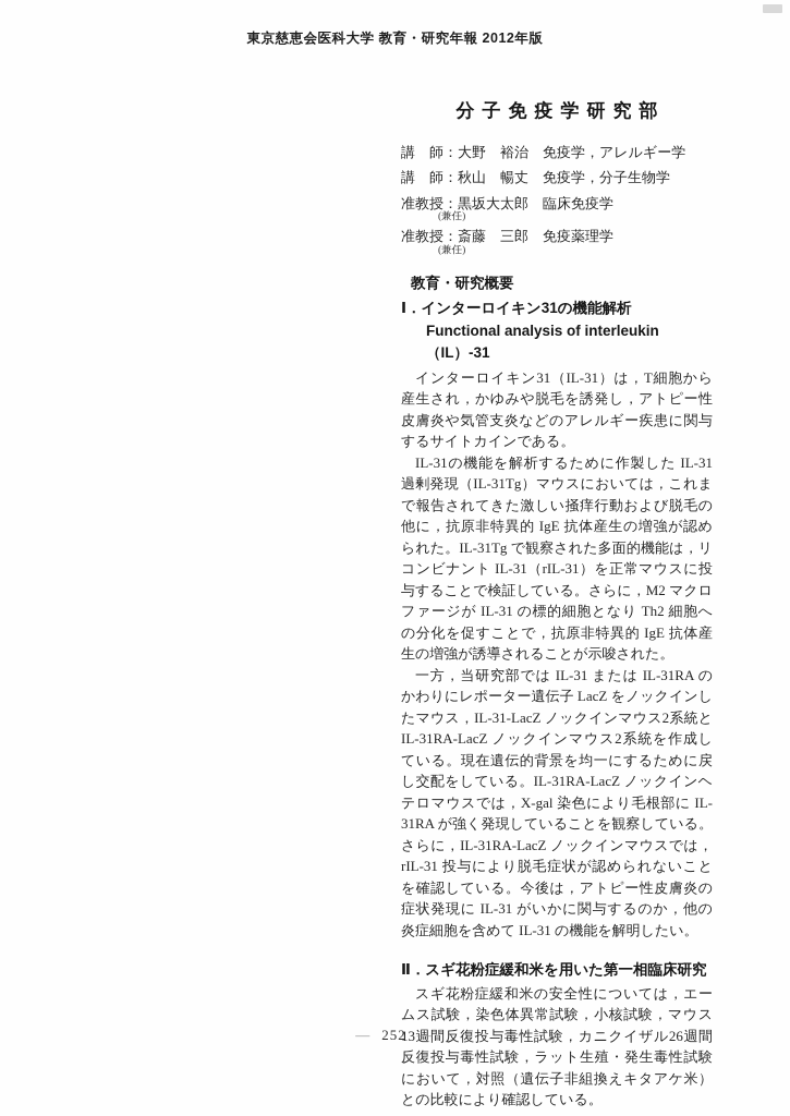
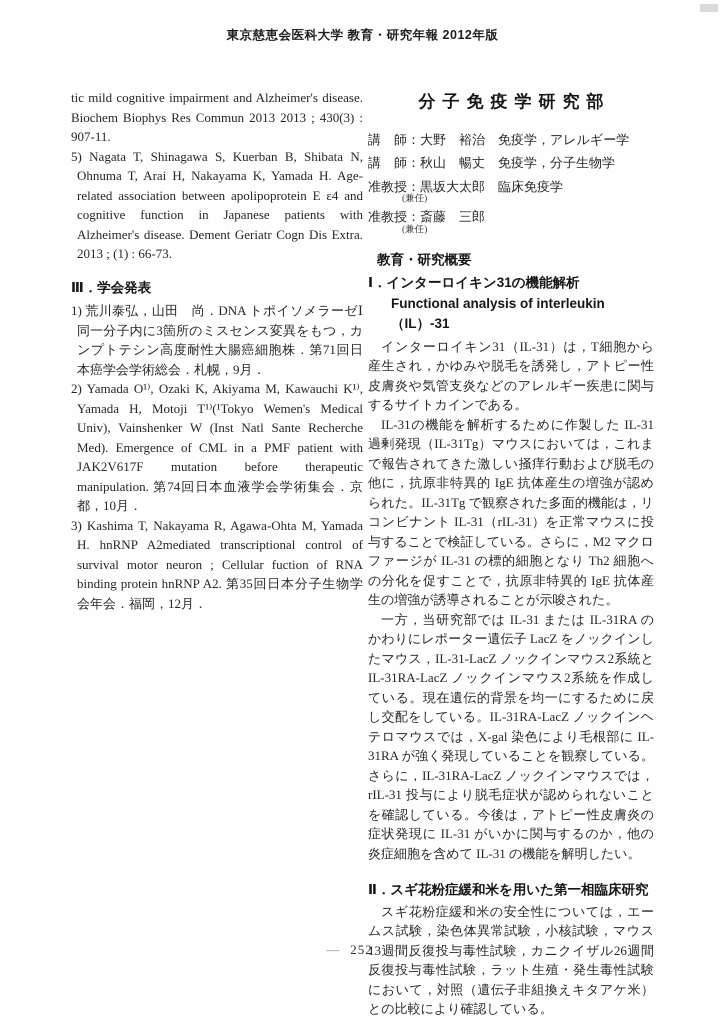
  東京慈恵会医科大学 教育・研究年報 2012年版
+ tic mild cognitive impairment and Alzheimer's disease. Biochem Biophys Res Commun 2013 2013 ; 430(3) : 907-11.
+ 5) Nagata T, Shinagawa S, Kuerban B, Shibata N, Ohnuma T, Arai H, Nakayama K, Yamada H. Age-related association between apolipoprotein E ε4 and cognitive function in Japanese patients with Alzheimer's disease. Dement Geriatr Cogn Dis Extra. 2013 ; (1) : 66-73.
+ Ⅲ．学会発表
+ 1) 荒川泰弘，山田 尚．DNA トポイソメラーゼⅠ同一分子内に3箇所のミスセンス変異をもつ，カンプトテシン高度耐性大腸癌細胞株．第71回日本癌学会学術総会．札幌，9月．
+ 2) Yamada O¹⁾, Ozaki K, Akiyama M, Kawauchi K¹⁾, Yamada H, Motoji T¹⁾(¹Tokyo Wemen's Medical Univ), Vainshenker W (Inst Natl Sante Recherche Med). Emergence of CML in a PMF patient with JAK2V617F mutation before therapeutic manipulation. 第74回日本血液学会学術集会．京都，10月．
+ 3) Kashima T, Nakayama R, Agawa-Ohta M, Yamada H. hnRNP A2mediated transcriptional control of survival motor neuron ; Cellular fuction of RNA binding protein hnRNP A2. 第35回日本分子生物学会年会．福岡，12月．
  分子免疫学研究部
  講 師：大野 裕治
  免疫学，アレルギー学
  講 師：秋山 暢丈
  免疫学，分子生物学
  准教授：黒坂大太郎
  臨床免疫学
  (兼任)
  准教授：斎藤 三郎
- 免疫薬理学
  (兼任)
  教育・研究概要
  Ⅰ．インターロイキン31の機能解析 Functional analysis of interleukin（IL）-31
  インターロイキン31（IL-31）は，T細胞から産生され，かゆみや脱毛を誘発し，アトピー性皮膚炎や気管支炎などのアレルギー疾患に関与するサイトカインである。
  IL-31の機能を解析するために作製した IL-31 過剰発現（IL-31Tg）マウスにおいては，これまで報告されてきた激しい掻痒行動および脱毛の他に，抗原非特異的 IgE 抗体産生の増強が認められた。IL-31Tg で観察された多面的機能は，リコンビナント IL-31（rIL-31）を正常マウスに投与することで検証している。さらに，M2 マクロファージが IL-31 の標的細胞となり Th2 細胞への分化を促すことで，抗原非特異的 IgE 抗体産生の増強が誘導されることが示唆された。
  一方，当研究部では IL-31 または IL-31RA のかわりにレポーター遺伝子 LacZ をノックインしたマウス，IL-31-LacZ ノックインマウス2系統と IL-31RA-LacZ ノックインマウス2系統を作成している。現在遺伝的背景を均一にするために戻し交配をしている。IL-31RA-LacZ ノックインヘテロマウスでは，X-gal 染色により毛根部に IL-31RA が強く発現していることを観察している。さらに，IL-31RA-LacZ ノックインマウスでは，rIL-31 投与により脱毛症状が認められないことを確認している。今後は，アトピー性皮膚炎の症状発現に IL-31 がいかに関与するのか，他の炎症細胞を含めて IL-31 の機能を解明したい。
  Ⅱ．スギ花粉症緩和米を用いた第一相臨床研究
  スギ花粉症緩和米の安全性については，エームス試験，染色体異常試験，小核試験，マウス13週間反復投与毒性試験，カニクイザル26週間反復投与毒性試験，ラット生殖・発生毒性試験において，対照（遺伝子非組換えキタアケ米）との比較により確認している。
  — 252 —
